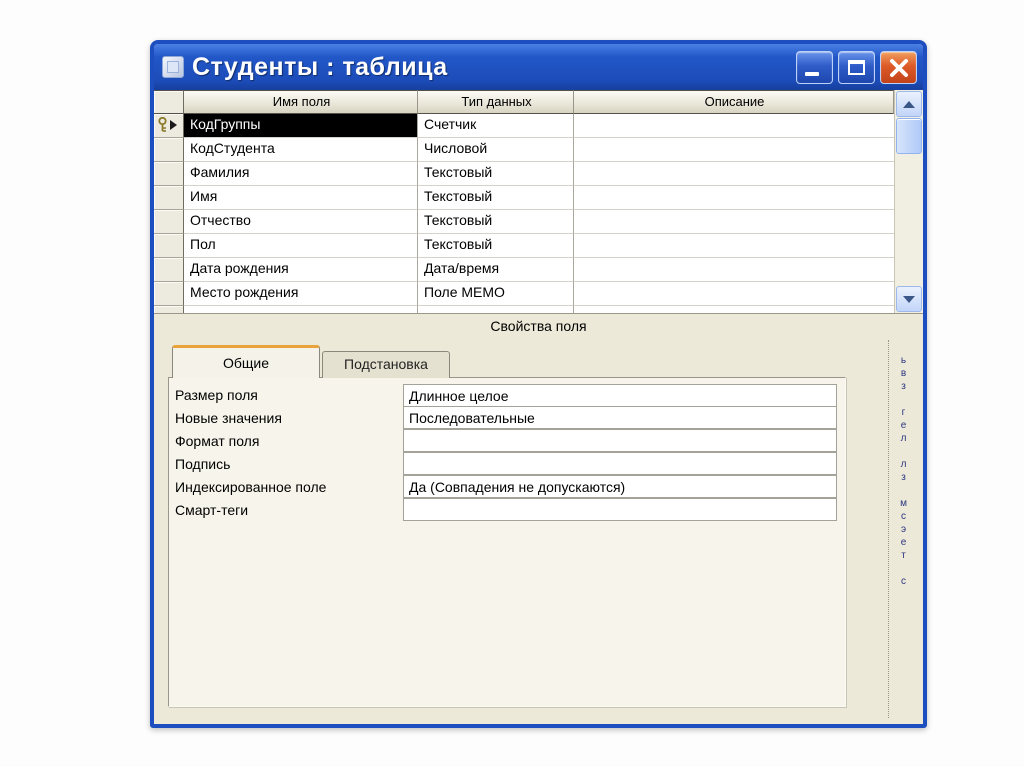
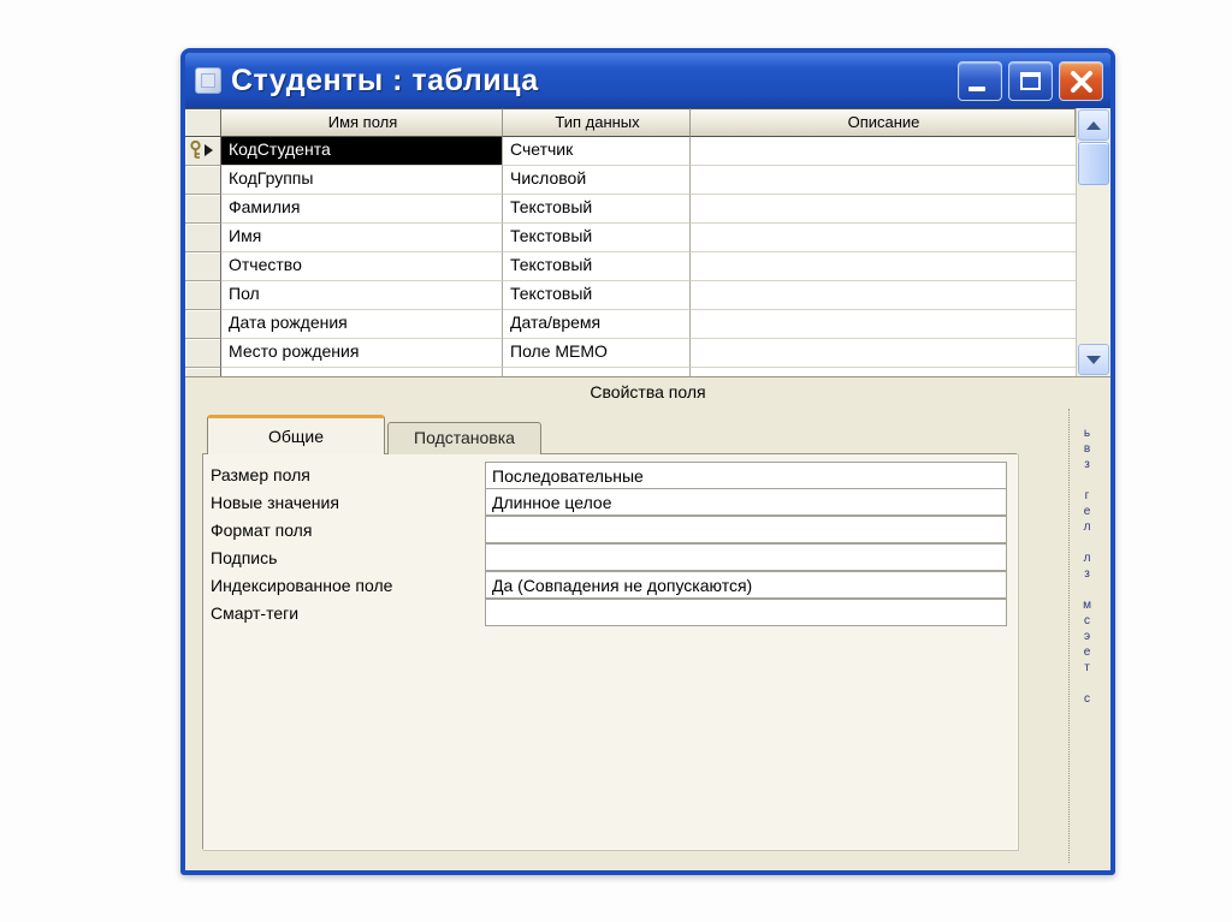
  Студенты : таблица
  Имя поля
  Тип данных
  Описание
- КодГруппы
+ КодСтудента
  Счетчик
- КодСтудента
+ КодГруппы
  Числовой
  Фамилия
  Текстовый
  Имя
  Текстовый
  Отчество
  Текстовый
  Пол
  Текстовый
  Дата рождения
  Дата/время
  Место рождения
  Поле MEMO
  Свойства поля
  Общие
  Подстановка
  Размер поля
- Длинное целое
+ Последовательные
  Новые значения
- Последовательные
+ Длинное целое
  Формат поля
  Подпись
  Индексированное поле
  Да (Совпадения не допускаются)
  Смарт-теги
  ь
  в
  з
  г
  е
  л
  л
  з
  м
  с
  э
  е
  т
  с
